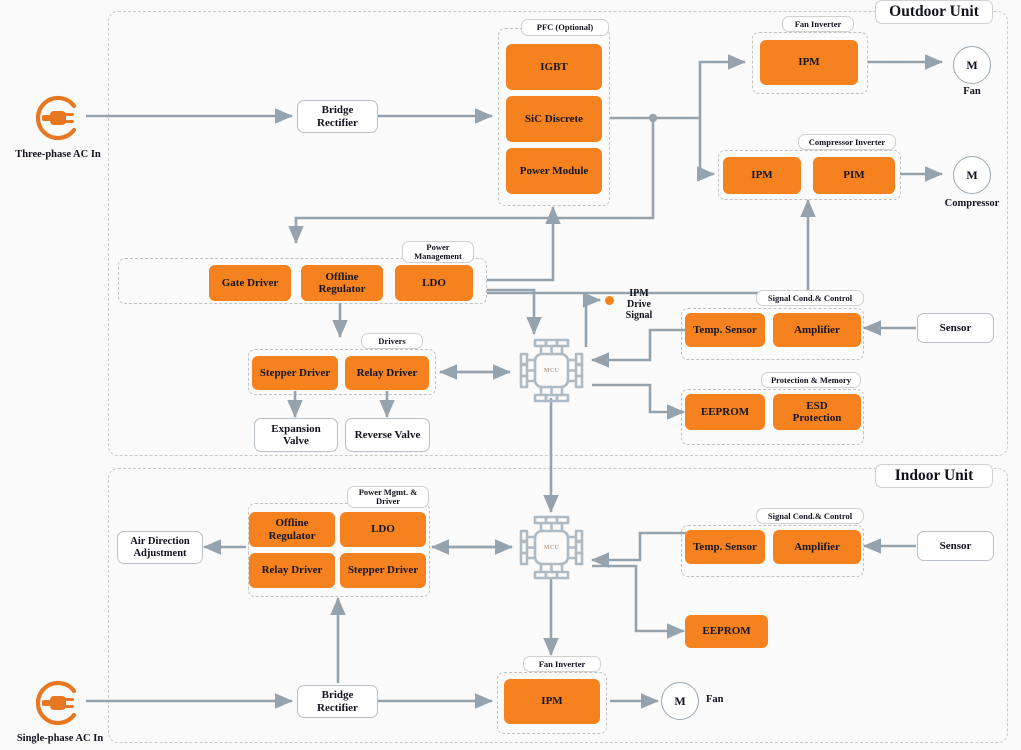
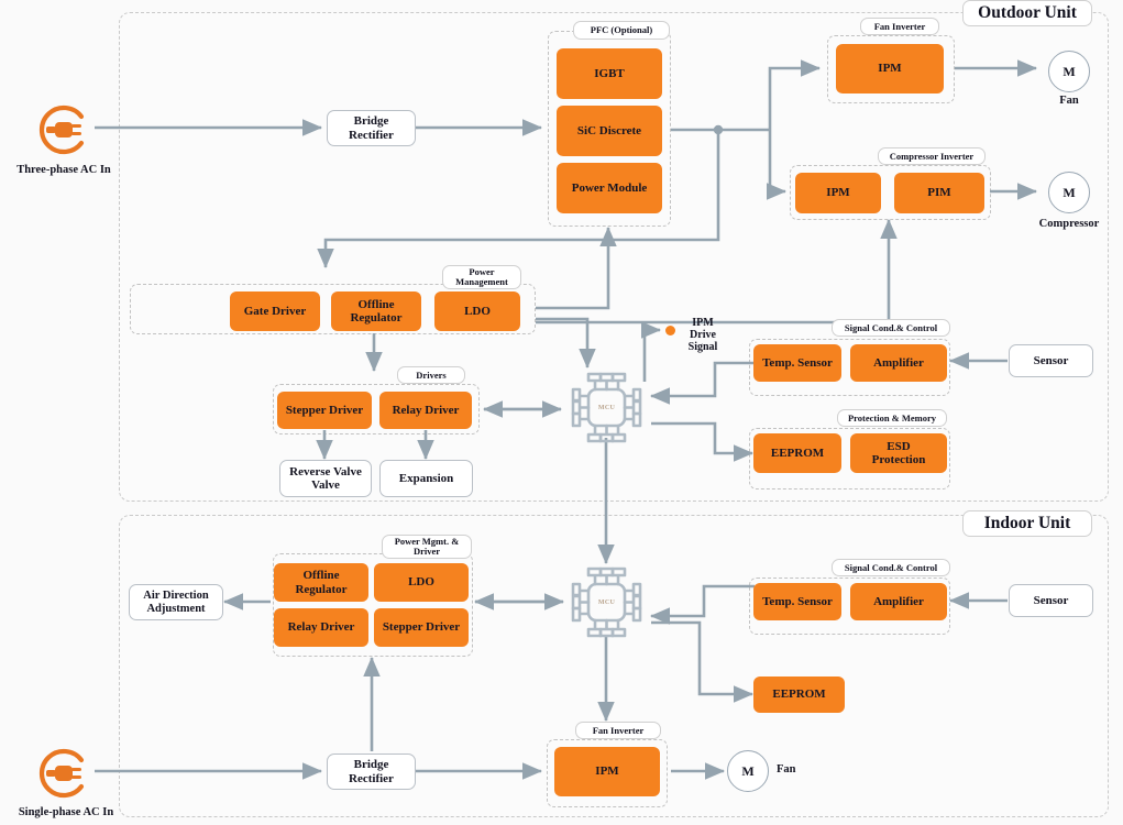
  Outdoor Unit
  Three-phase AC In
  Bridge
  Rectifier
  PFC (Optional)
  IGBT
  SiC Discrete
  Power Module
  Fan Inverter
  IPM
  M
  Fan
  Compressor Inverter
  IPM
  PIM
  M
  Compressor
  Power
  Management
  Gate Driver
  Offline
  Regulator
  LDO
  Drivers
  Stepper Driver
  Relay Driver
- Expansion
+ Reverse Valve
  Valve
- Reverse Valve
+ Expansion
  IPM
  Drive
  Signal
  Signal Cond.& Control
  Temp. Sensor
  Amplifier
  Sensor
  Protection & Memory
  EEPROM
  ESD
  Protection
  Indoor Unit
  Single-phase AC In
  Bridge
  Rectifier
  Power Mgmt. &
  Driver
  Offline
  Regulator
  LDO
  Relay Driver
  Stepper Driver
  Air Direction
  Adjustment
  Signal Cond.& Control
  Temp. Sensor
  Amplifier
  Sensor
  EEPROM
  Fan Inverter
  IPM
  M
  Fan
